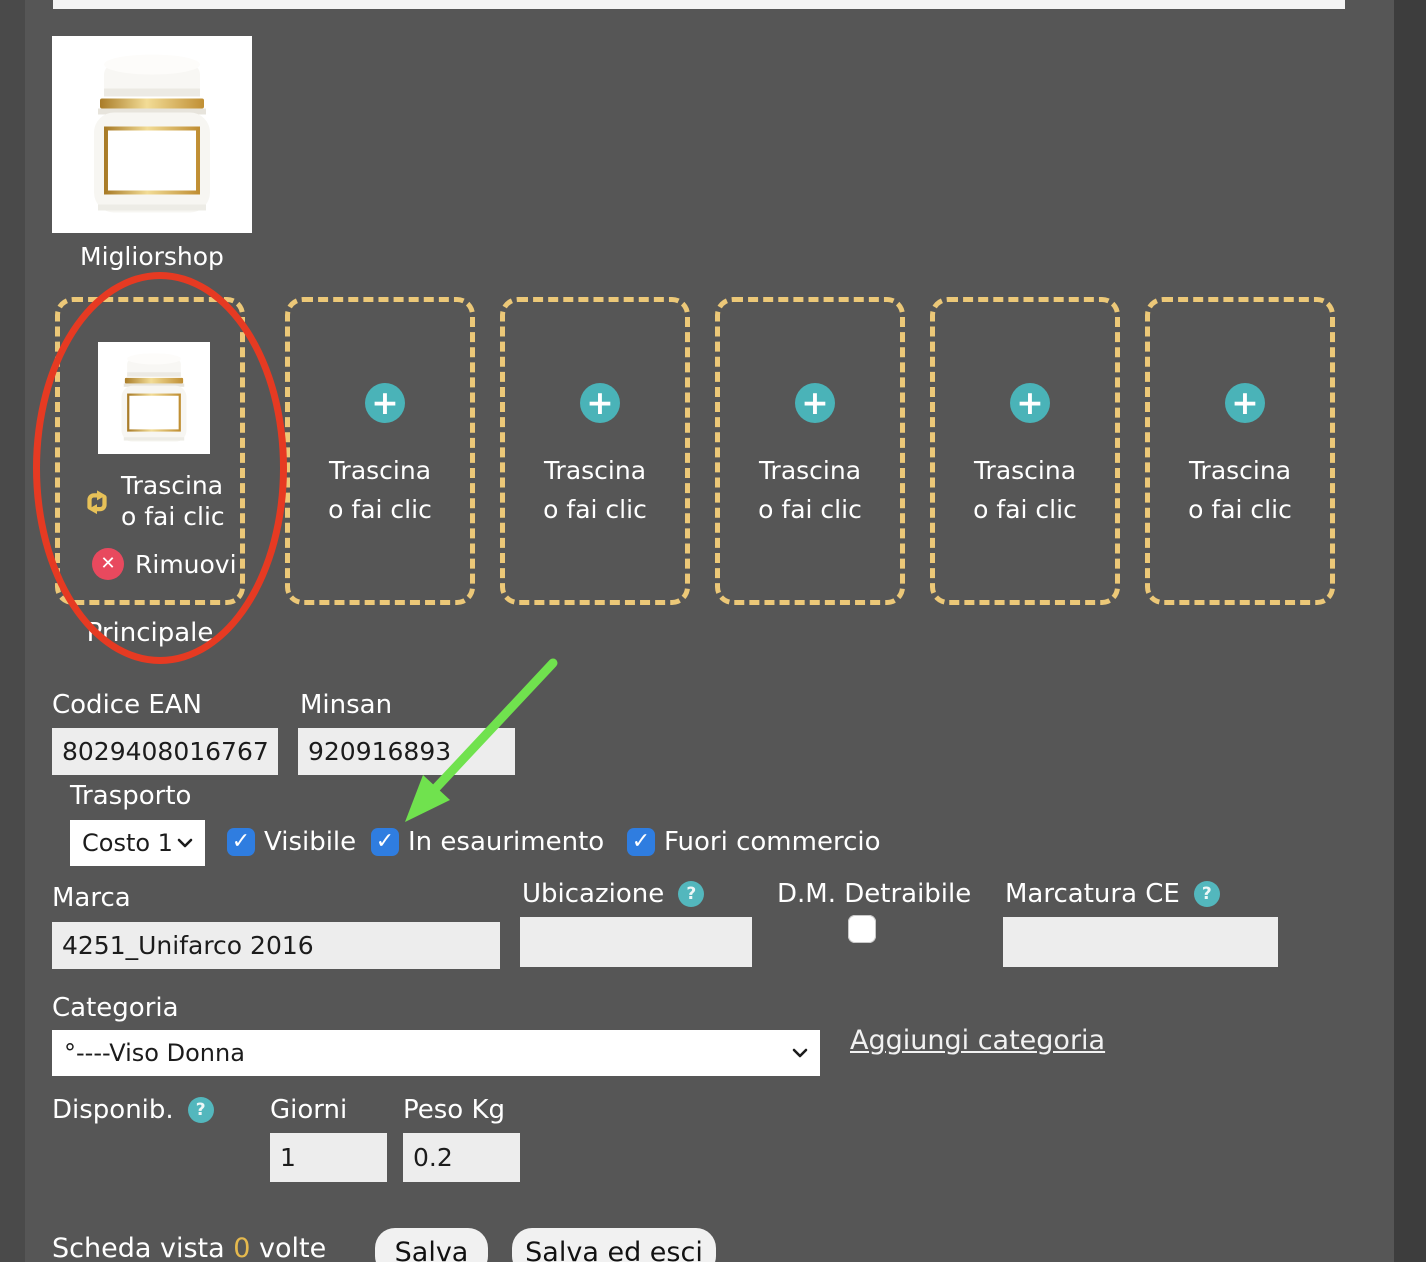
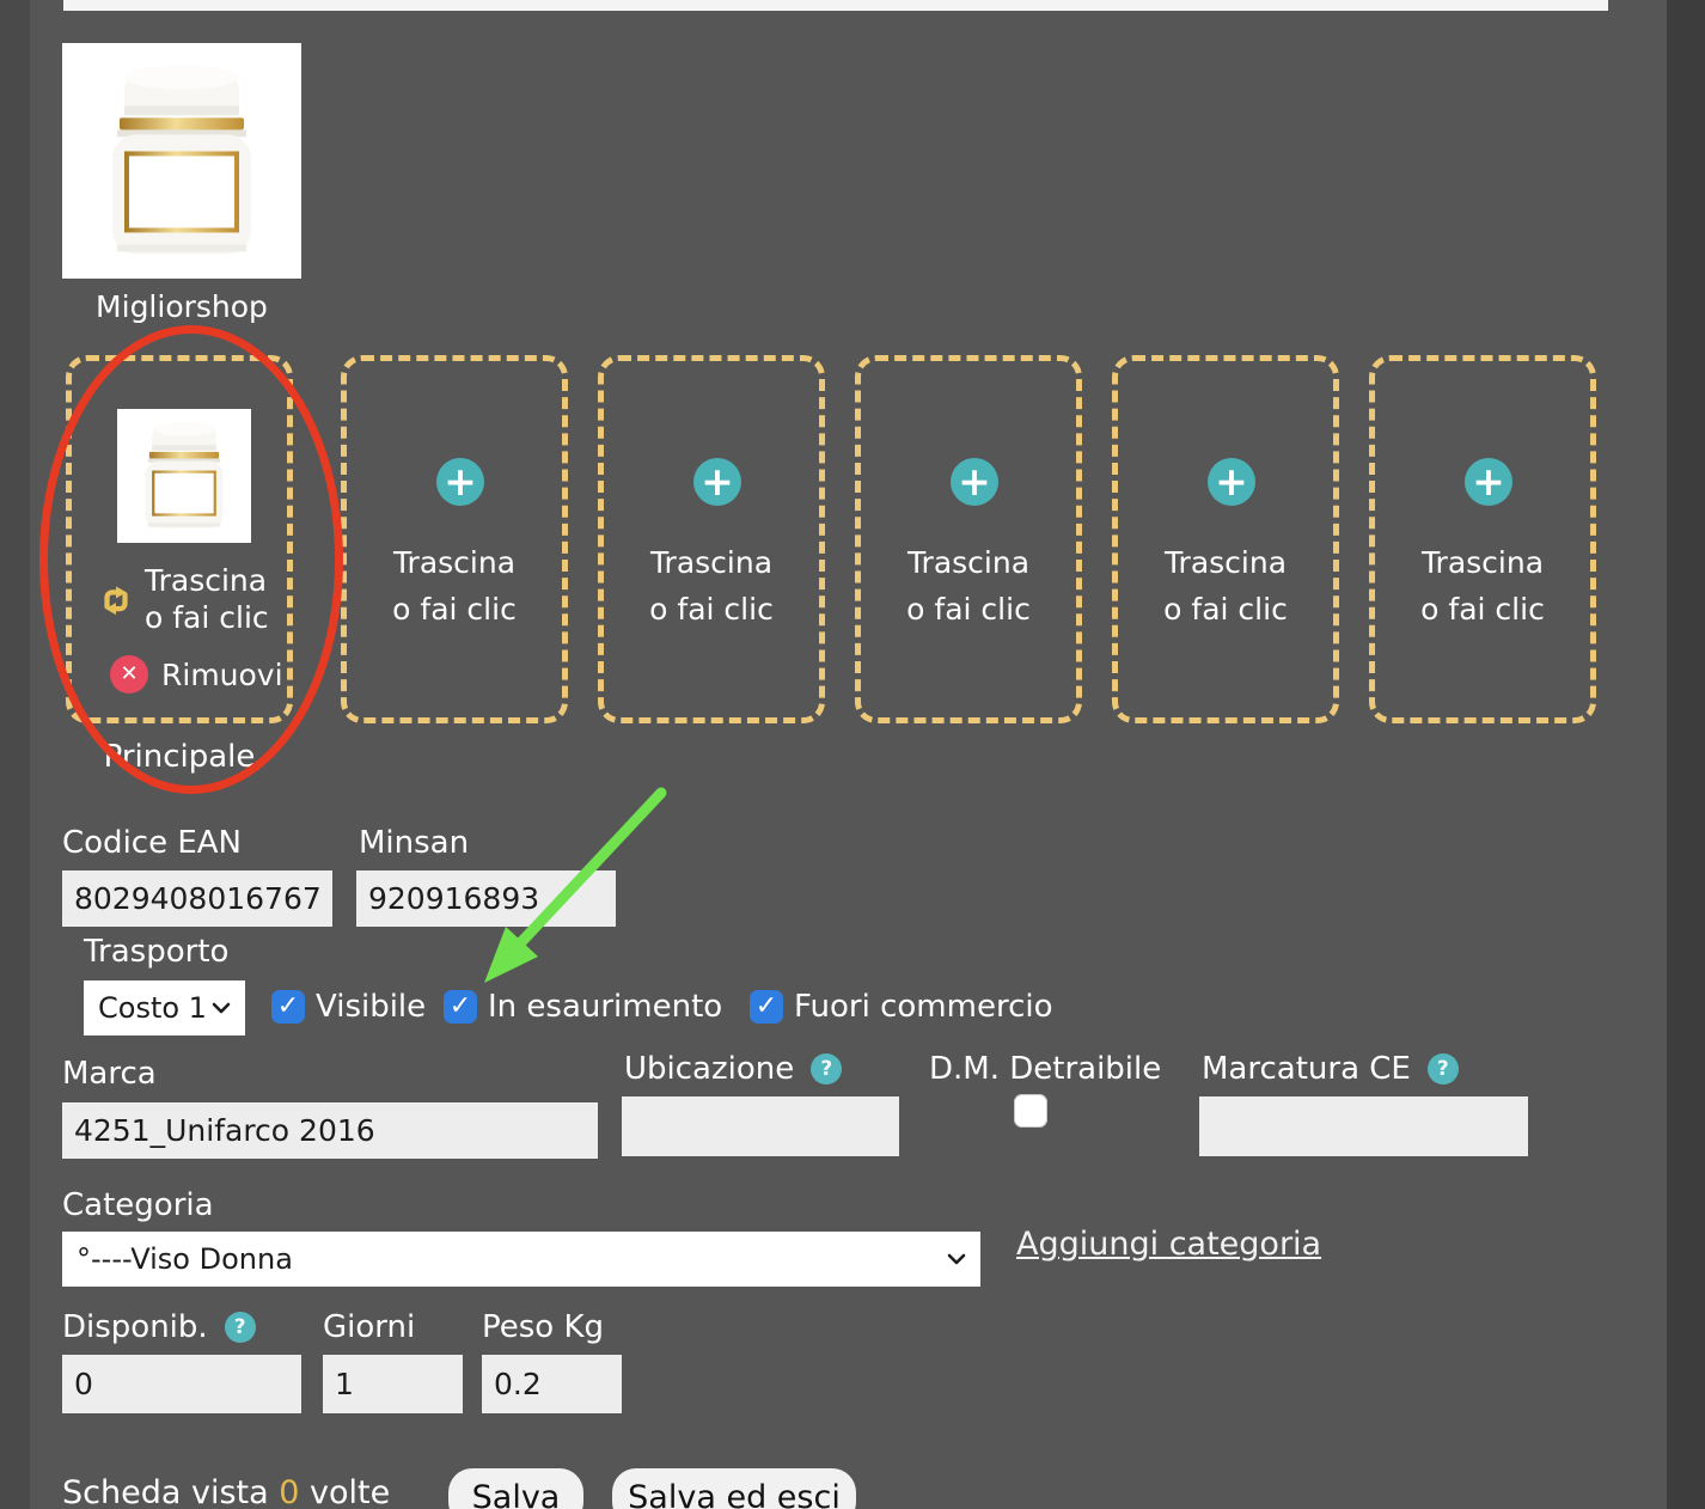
  Migliorshop
  Trascina o fai clic
  ✕
  Rimuovi
  Principale
  +
  Trascina
  o fai clic
  +
  Trascina
  o fai clic
  +
  Trascina
  o fai clic
  +
  Trascina
  o fai clic
  +
  Trascina
  o fai clic
  Codice EAN
  8029408016767
  Minsan
  920916893
  Trasporto
  Costo 1
  ✓
  Visibile
  ✓
  In esaurimento
  ✓
  Fuori commercio
  Marca
  4251_Unifarco 2016
  Ubicazione
  ?
  D.M. Detraibile
  Marcatura CE
  ?
  Categoria
  °----Viso Donna
  Aggiungi categoria
  Disponib.
  ?
+ 0
  Giorni
  1
  Peso Kg
  0.2
  Scheda vista 0 volte
  Salva
  Salva ed esci
